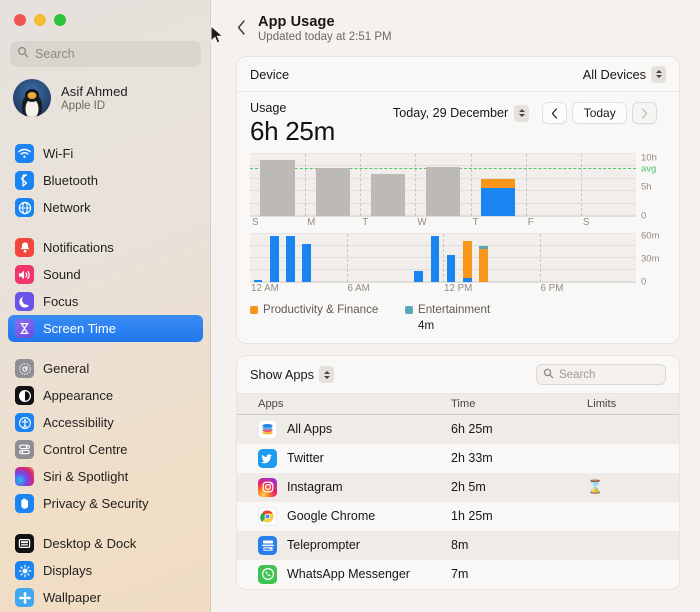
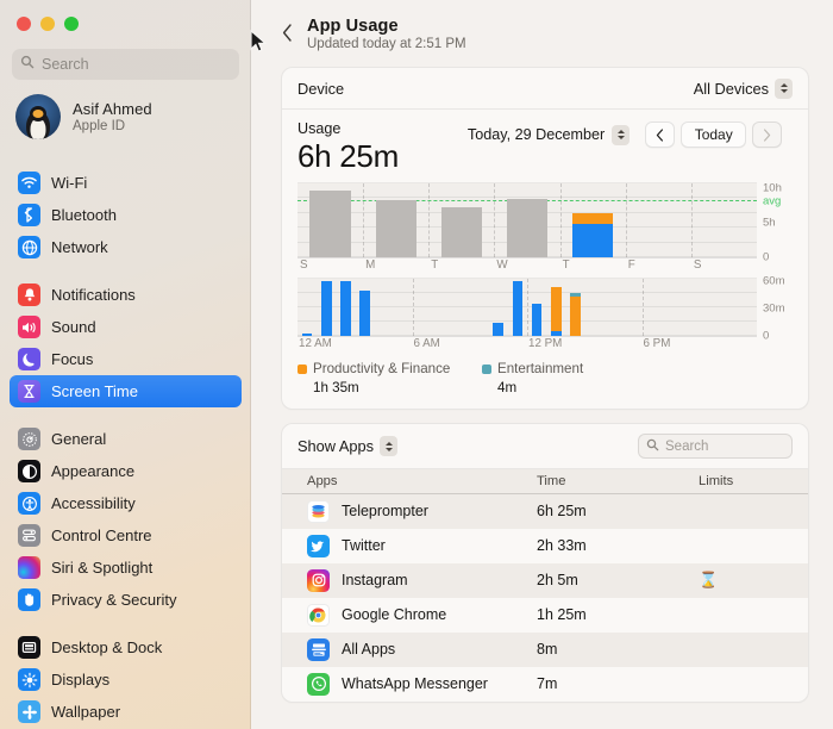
  Search
  Asif Ahmed
  Apple ID
  Wi-Fi
  Bluetooth
  Network
  Notifications
  Sound
  Focus
  Screen Time
  General
  Appearance
  Accessibility
  Control Centre
  Siri & Spotlight
  Privacy & Security
  Desktop & Dock
  Displays
  Wallpaper
  App Usage
  Updated today at 2:51 PM
  Device
  All Devices
  Usage
  6h 25m
  Today, 29 December
  Today
  10h
  5h
  0
  avg
  S
  M
  T
  W
  T
  F
  S
  60m
  30m
  0
  12 AM
  6 AM
  12 PM
  6 PM
  Productivity & Finance
+ 1h 35m
  Entertainment
  4m
  Show Apps
  Search
  Apps	Time	Limits
- All Apps	6h 25m
+ Teleprompter	6h 25m
  Twitter	2h 33m
  Instagram	2h 5m	⌛
  Google Chrome	1h 25m
- Teleprompter	8m
+ All Apps	8m
  WhatsApp Messenger	7m
